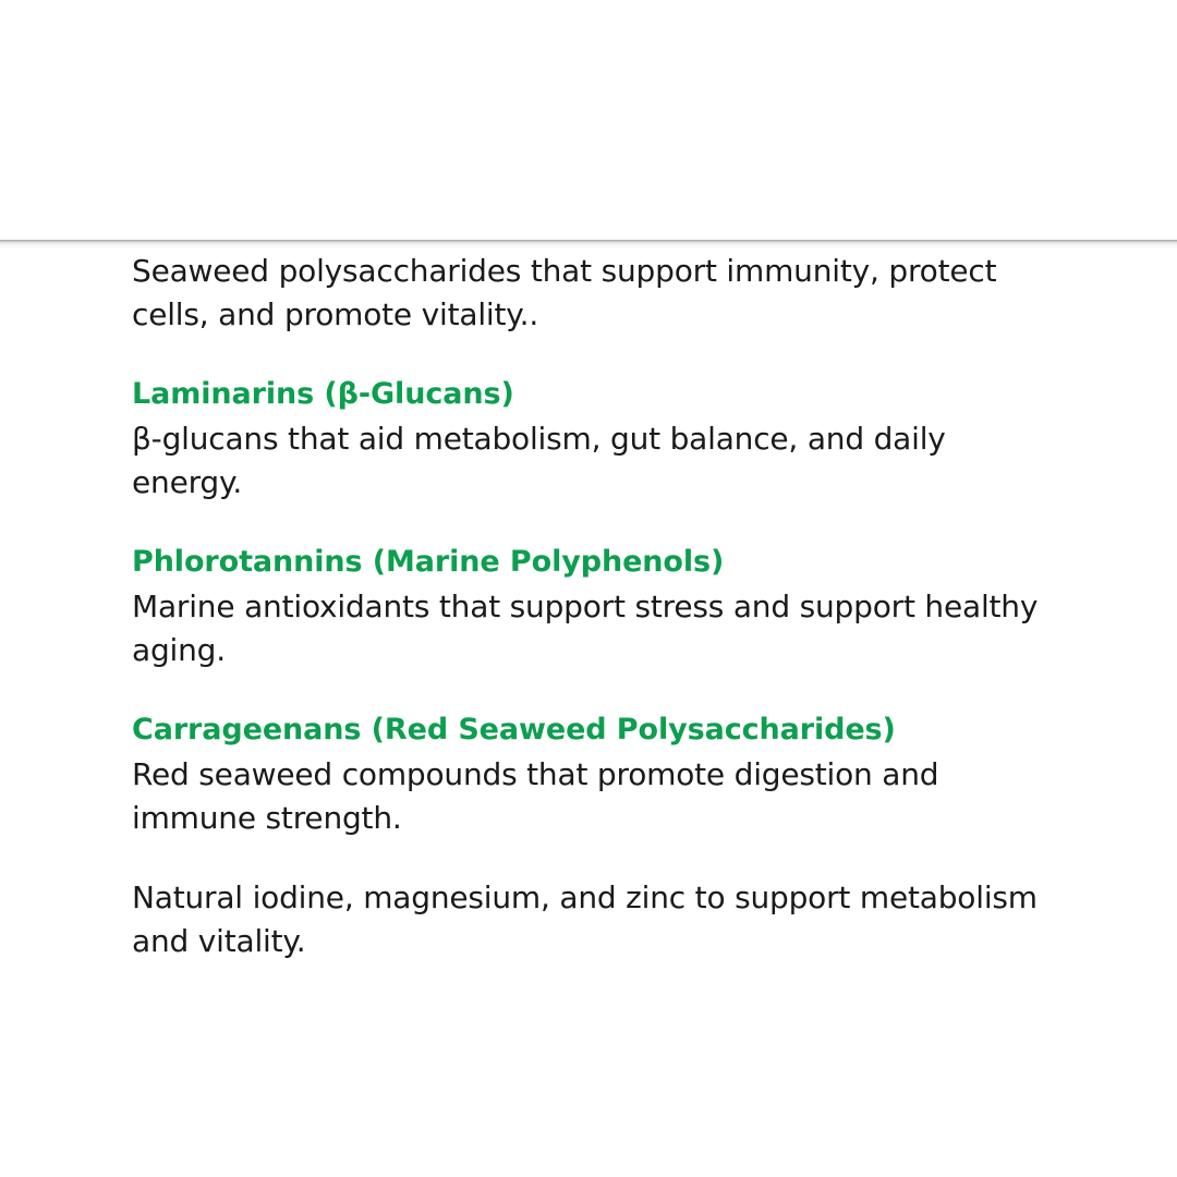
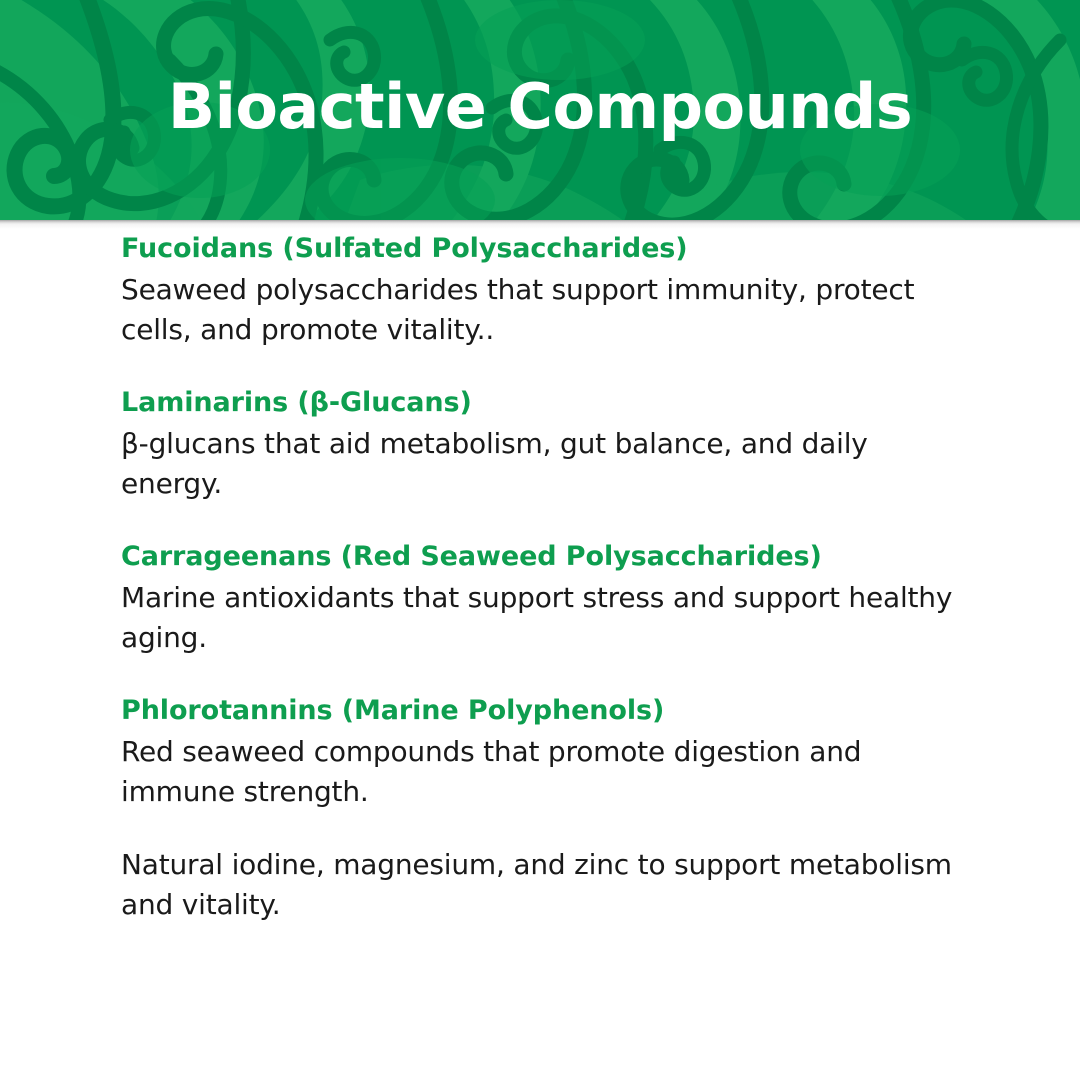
+ Bioactive Compounds
+ Fucoidans (Sulfated Polysaccharides)
  Seaweed polysaccharides that support immunity, protect cells, and promote vitality..
  Laminarins (β-Glucans)
  β-glucans that aid metabolism, gut balance, and daily energy.
- Phlorotannins (Marine Polyphenols)
+ Carrageenans (Red Seaweed Polysaccharides)
  Marine antioxidants that support stress and support healthy aging.
- Carrageenans (Red Seaweed Polysaccharides)
+ Phlorotannins (Marine Polyphenols)
  Red seaweed compounds that promote digestion and immune strength.
  Natural iodine, magnesium, and zinc to support metabolism and vitality.
